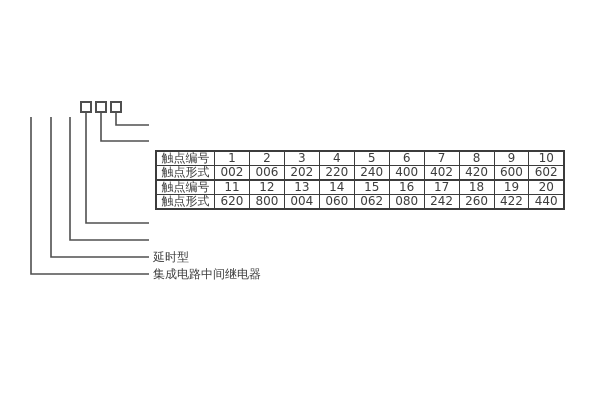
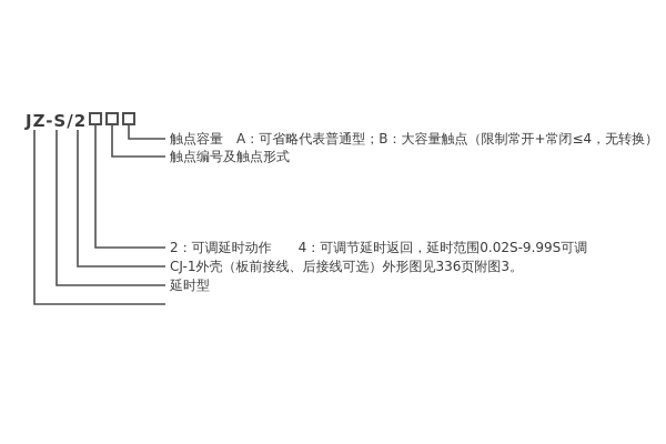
+ JZ-S/2
+ 触点容量 A：可省略代表普通型；B：大容量触点（限制常开+常闭≤4，无转换）
+ 触点编号及触点形式
+ 2：可调延时动作 4：可调节延时返回，延时范围0.02S-9.99S可调
+ CJ-1外壳（板前接线、后接线可选）外形图见336页附图3。
  延时型
- 集成电路中间继电器
- 触点编号	1	2	3	4	5	6	7	8	9	10
- 触点形式	002	006	202	220	240	400	402	420	600	602
- 触点编号	11	12	13	14	15	16	17	18	19	20
- 触点形式	620	800	004	060	062	080	242	260	422	440
